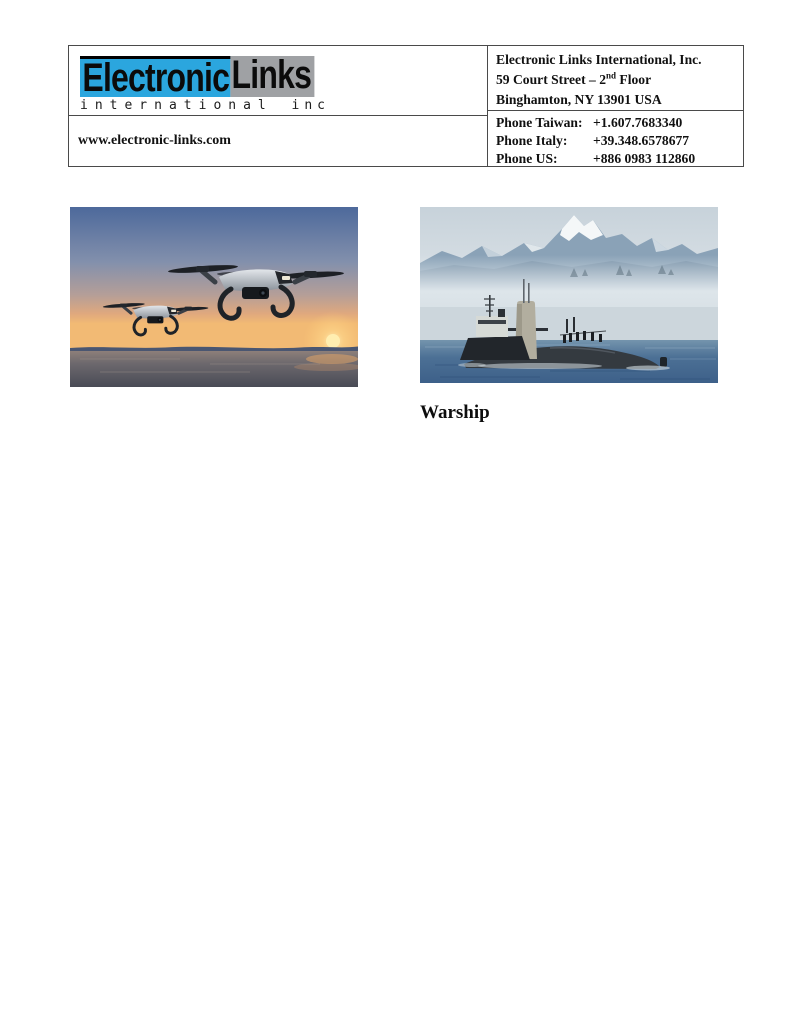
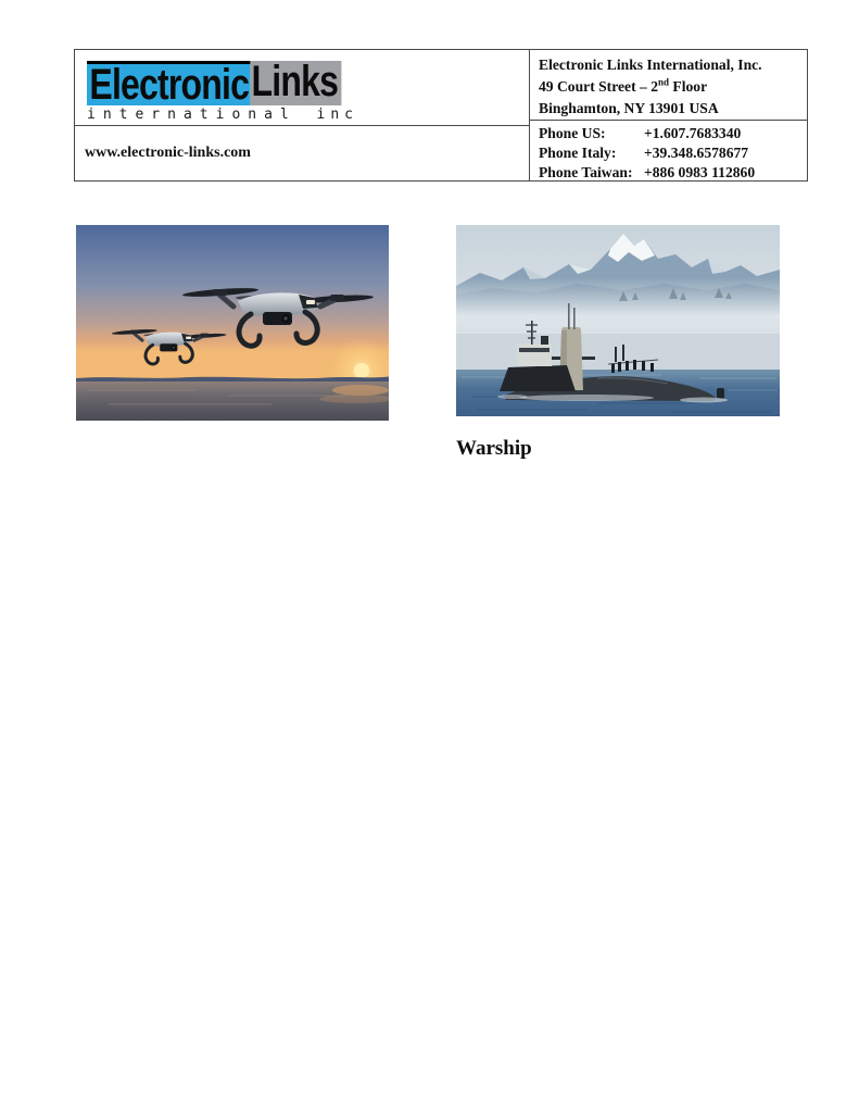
  Electronic
  Links
  international
  inc
  www.electronic-links.com
  Electronic Links International, Inc.
- 59 Court Street – 2nd Floor
+ 49 Court Street – 2nd Floor
  Binghamton, NY 13901 USA
- Phone Taiwan:
+ Phone US:
  +1.607.7683340
  Phone Italy:
  +39.348.6578677
- Phone US:
+ Phone Taiwan:
  +886 0983 112860
  Warship
